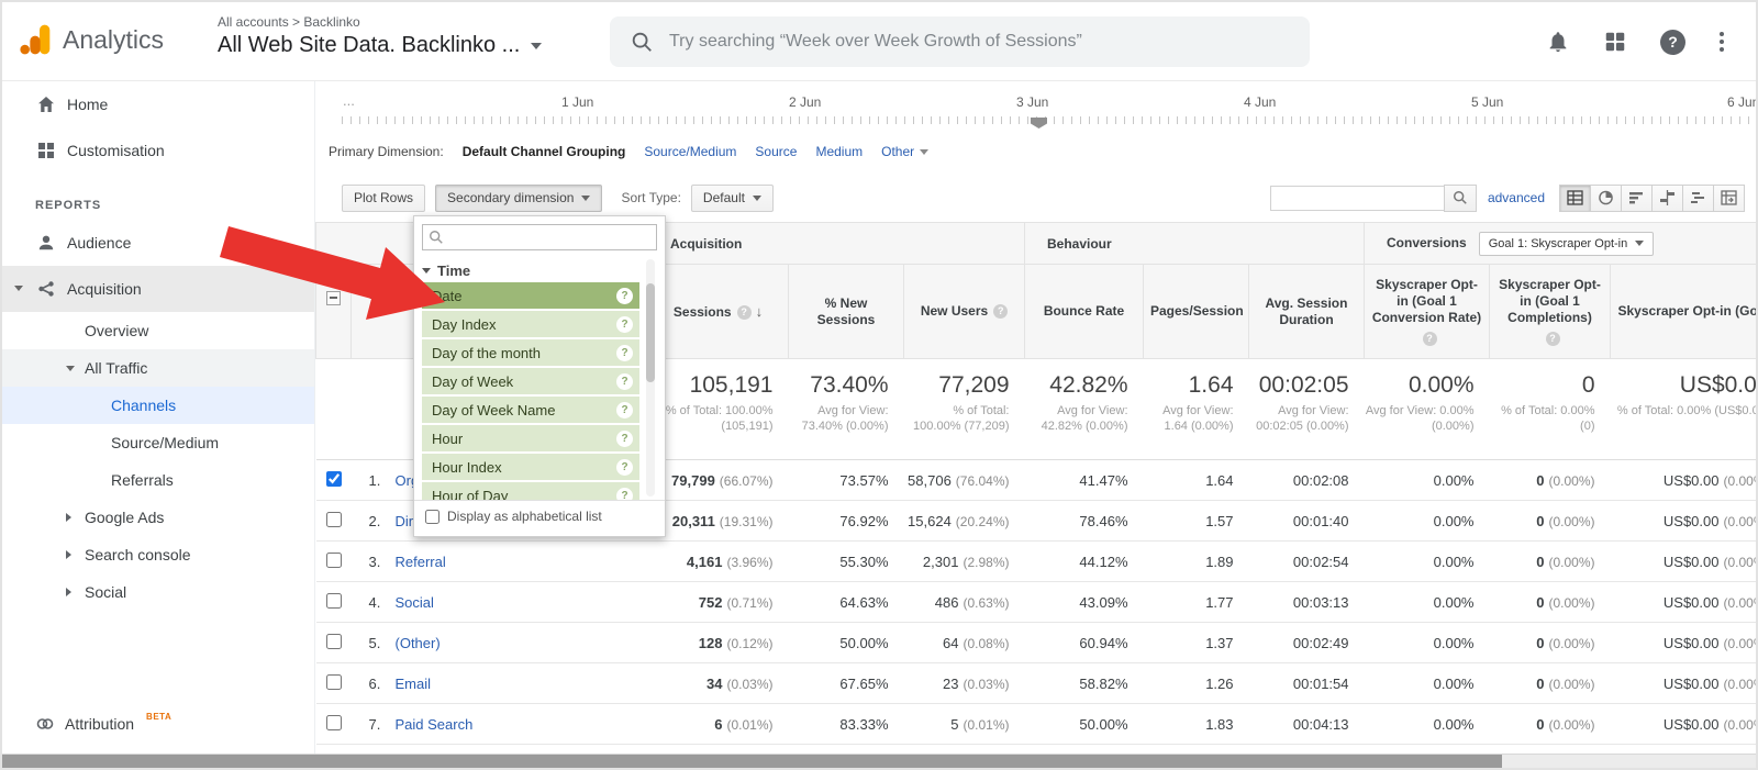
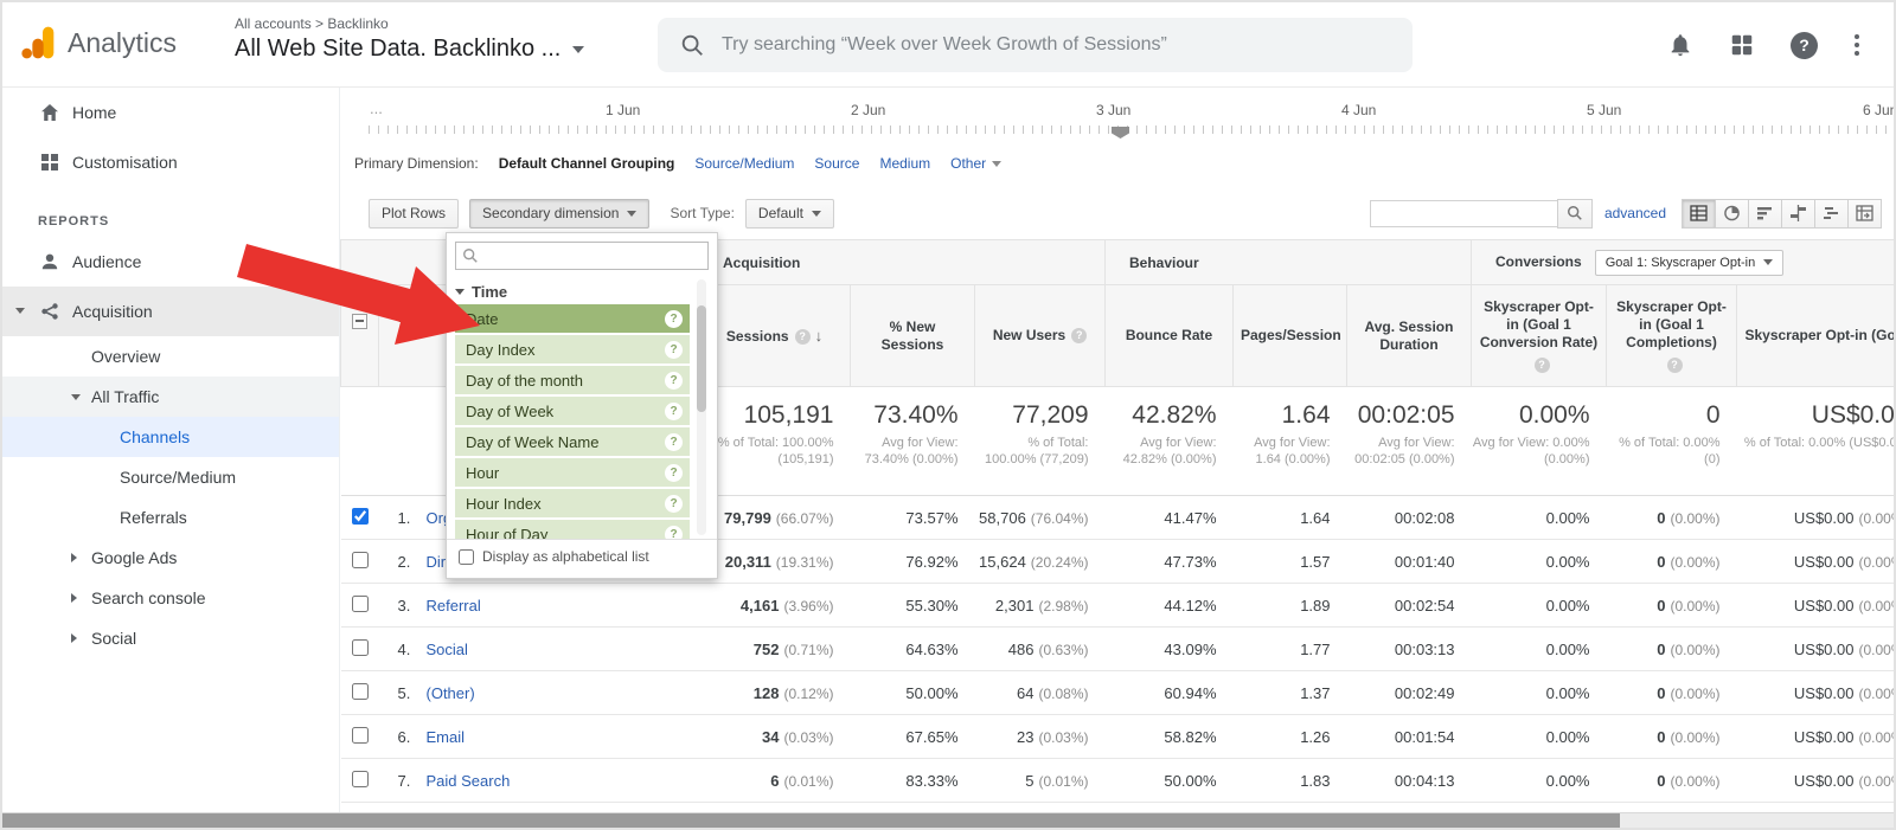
  Analytics
  All accounts > Backlinko
  All Web Site Data. Backlinko ...
  Try searching “Week over Week Growth of Sessions”
  ?
  Home
  Customisation
  REPORTS
  Audience
  Acquisition
  Overview
  All Traffic
  Channels
  Source/Medium
  Referrals
  Google Ads
  Search console
  Social
- Attribution
- BETA
  ...
  1 Jun
  2 Jun
  3 Jun
  4 Jun
  5 Jun
  6 Ju
  Primary Dimension:
  Default Channel Grouping
  Source/Medium
  Source
  Medium
  Other
  Plot Rows
  Secondary dimension
  Sort Type:
  Default
  advanced
  	Acquisition	Behaviour	Conversions Goal 1: Skyscraper Opt-in
  		Sessions ? ↓	% New Sessions	New Users ?	Bounce Rate	Pages/Session	Avg. Session Duration	Skyscraper Opt-in (Goal 1 Conversion Rate) ?	Skyscraper Opt-in (Goal 1 Completions) ?	Skyscraper Opt-in (Go
  		105,191 % of Total: 100.00% (105,191)	73.40% Avg for View: 73.40% (0.00%)	77,209 % of Total: 100.00% (77,209)	42.82% Avg for View: 42.82% (0.00%)	1.64 Avg for View: 1.64 (0.00%)	00:02:05 Avg for View: 00:02:05 (0.00%)	0.00% Avg for View: 0.00% (0.00%)	0 % of Total: 0.00% (0)	US$0.0 % of Total: 0.00% (US$0.0
  	1. Or	79,799 (66.07%)	73.57%	58,706 (76.04%)	41.47%	1.64	00:02:08	0.00%	0 (0.00%)	US$0.00 (0.00
- 	2. Dir	20,311 (19.31%)	76.92%	15,624 (20.24%)	78.46%	1.57	00:01:40	0.00%	0 (0.00%)	US$0.00 (0.00
+ 	2. Dir	20,311 (19.31%)	76.92%	15,624 (20.24%)	47.73%	1.57	00:01:40	0.00%	0 (0.00%)	US$0.00 (0.00
  	3. Referral	4,161 (3.96%)	55.30%	2,301 (2.98%)	44.12%	1.89	00:02:54	0.00%	0 (0.00%)	US$0.00 (0.00
  	4. Social	752 (0.71%)	64.63%	486 (0.63%)	43.09%	1.77	00:03:13	0.00%	0 (0.00%)	US$0.00 (0.00
  	5. (Other)	128 (0.12%)	50.00%	64 (0.08%)	60.94%	1.37	00:02:49	0.00%	0 (0.00%)	US$0.00 (0.00
  	6. Email	34 (0.03%)	67.65%	23 (0.03%)	58.82%	1.26	00:01:54	0.00%	0 (0.00%)	US$0.00 (0.00
  	7. Paid Search	6 (0.01%)	83.33%	5 (0.01%)	50.00%	1.83	00:04:13	0.00%	0 (0.00%)	US$0.00 (0.00
  Time
  ate
  ?
  Day Index
  ?
  Day of the month
  ?
  Day of Week
  ?
  Day of Week Name
  ?
  Hour
  ?
  Hour Index
  ?
  Hour of Day
  ?
  Display as alphabetical list
